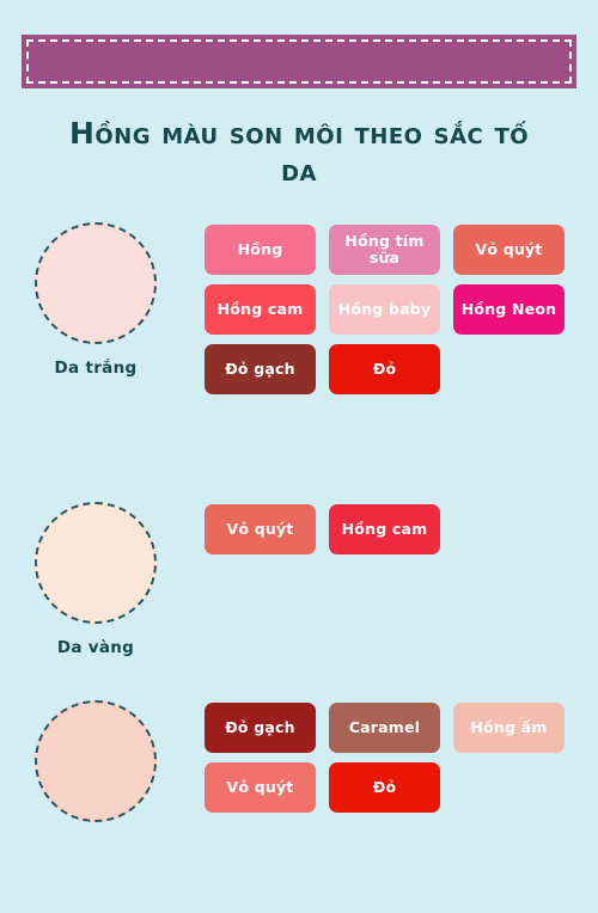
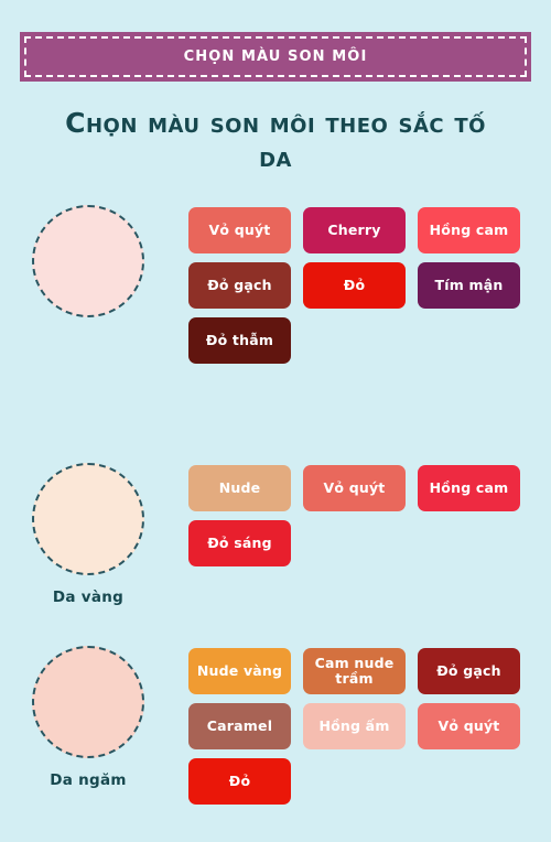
+ CHỌN MÀU SON MÔI
- hồng màu son môi theo sắc tố da
+ chọn màu son môi theo sắc tố da
- Da trắng
- Hồng
- Hồng tím sữa
  Vỏ quýt
+ Cherry
  Hồng cam
- Hồng baby
- Hồng Neon
  Đỏ gạch
  Đỏ
+ Tím mận
+ Đỏ thẫm
  Da vàng
+ Nude
  Vỏ quýt
  Hồng cam
+ Đỏ sáng
+ Da ngăm
+ Nude vàng
+ Cam nude trầm
  Đỏ gạch
  Caramel
  Hồng ấm
  Vỏ quýt
  Đỏ
